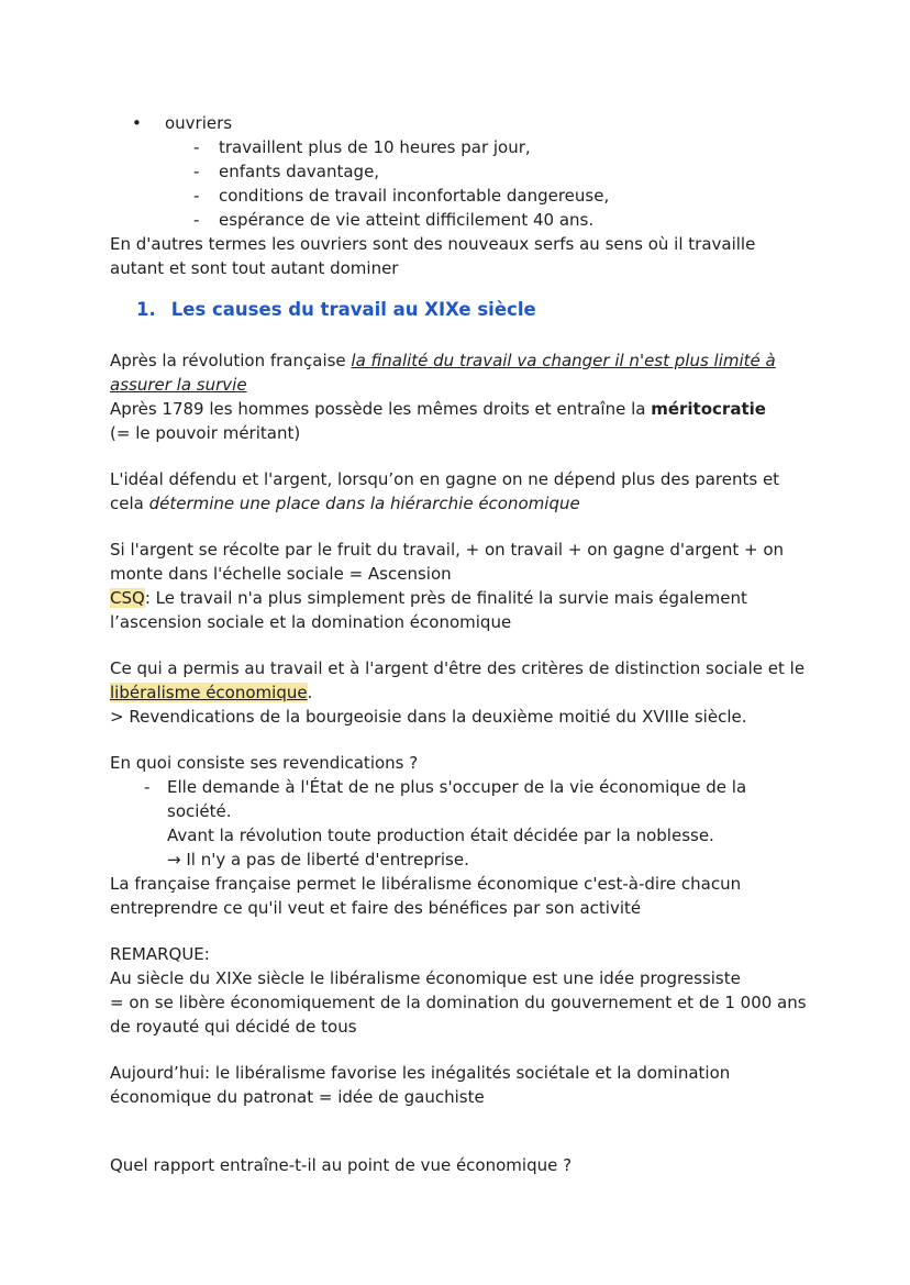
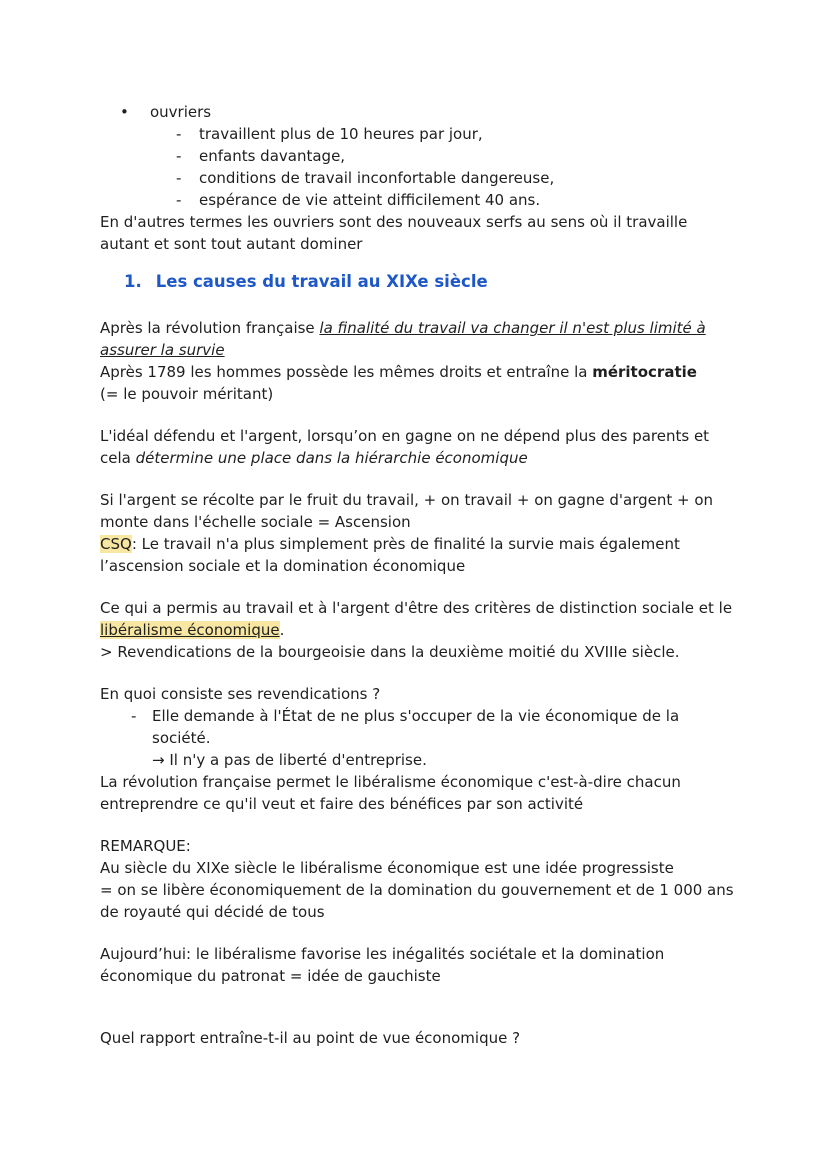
  •
  ouvriers
  -
  travaillent plus de 10 heures par jour,
  -
  enfants davantage,
  -
  conditions de travail inconfortable dangereuse,
  -
  espérance de vie atteint difficilement 40 ans.
  En d'autres termes les ouvriers sont des nouveaux serfs au sens où il travaille
  autant et sont tout autant dominer
  1.
  Les causes du travail au XIXe siècle
  Après la révolution française la finalité du travail va changer il n'est plus limité à
  assurer la survie
  Après 1789 les hommes possède les mêmes droits et entraîne la méritocratie
  (= le pouvoir méritant)
  L'idéal défendu et l'argent, lorsqu’on en gagne on ne dépend plus des parents et
  cela détermine une place dans la hiérarchie économique
  Si l'argent se récolte par le fruit du travail, + on travail + on gagne d'argent + on
  monte dans l'échelle sociale = Ascension
  CSQ: Le travail n'a plus simplement près de finalité la survie mais également
  l’ascension sociale et la domination économique
  Ce qui a permis au travail et à l'argent d'être des critères de distinction sociale et le
  libéralisme économique.
  > Revendications de la bourgeoisie dans la deuxième moitié du XVIIIe siècle.
  En quoi consiste ses revendications ?
  -
  Elle demande à l'État de ne plus s'occuper de la vie économique de la
  société.
- Avant la révolution toute production était décidée par la noblesse.
  → Il n'y a pas de liberté d'entreprise.
- La française française permet le libéralisme économique c'est-à-dire chacun
+ La révolution française permet le libéralisme économique c'est-à-dire chacun
  entreprendre ce qu'il veut et faire des bénéfices par son activité
  REMARQUE:
  Au siècle du XIXe siècle le libéralisme économique est une idée progressiste
  = on se libère économiquement de la domination du gouvernement et de 1 000 ans
  de royauté qui décidé de tous
  Aujourd’hui: le libéralisme favorise les inégalités sociétale et la domination
  économique du patronat = idée de gauchiste
  Quel rapport entraîne-t-il au point de vue économique ?
